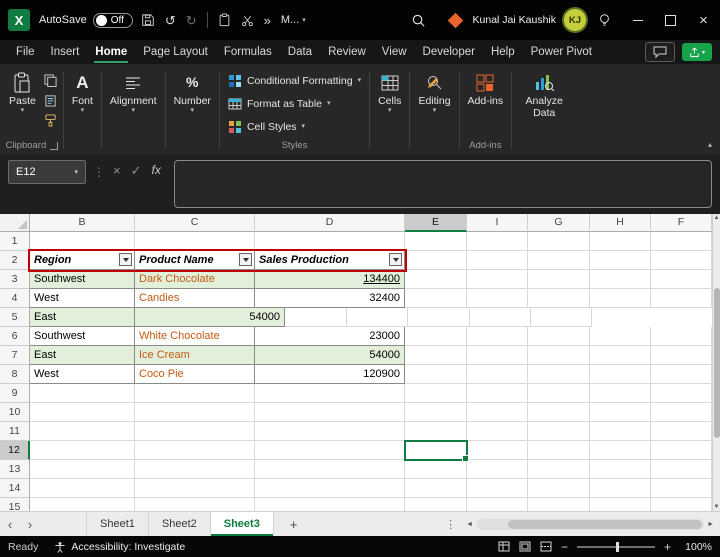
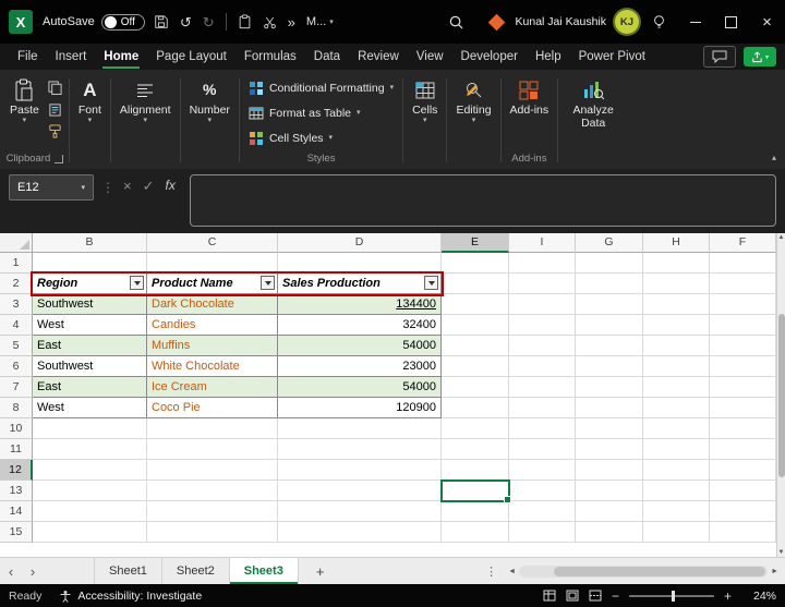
  X
  AutoSave
  Off
  ↺
  ↻
  »
  M...
  Kunal Jai Kaushik
  KJ
  ×
  File
  Insert
  Home
  Page Layout
  Formulas
  Data
  Review
  View
  Developer
  Help
  Power Pivot
  Paste
  Clipboard
  A
  Font
  Alignment
  %
  Number
  Conditional Formatting
  Format as Table
  Cell Styles
  Styles
  Cells
  Editing
  Add-ins
  Add-ins
  Analyze Data
  ▴
  E12
  ⋮
  ×
  ✓
  fx
  B
  C
  D
  E
  I
  G
  H
  F
  1
  2
  Region
  Product Name
  Sales Production
  3
  Southwest
  Dark Chocolate
  134400
  4
  West
  Candies
  32400
  5
  East
+ Muffins
  54000
  6
  Southwest
  White Chocolate
  23000
  7
  East
  Ice Cream
  54000
  8
  West
  Coco Pie
  120900
- 9
  10
  11
  12
  13
  14
  15
  ‹
  ›
  Sheet1
  Sheet2
  Sheet3
  +
  ⋮
  Ready
  Accessibility: Investigate
  −
  +
- 100%
+ 24%
